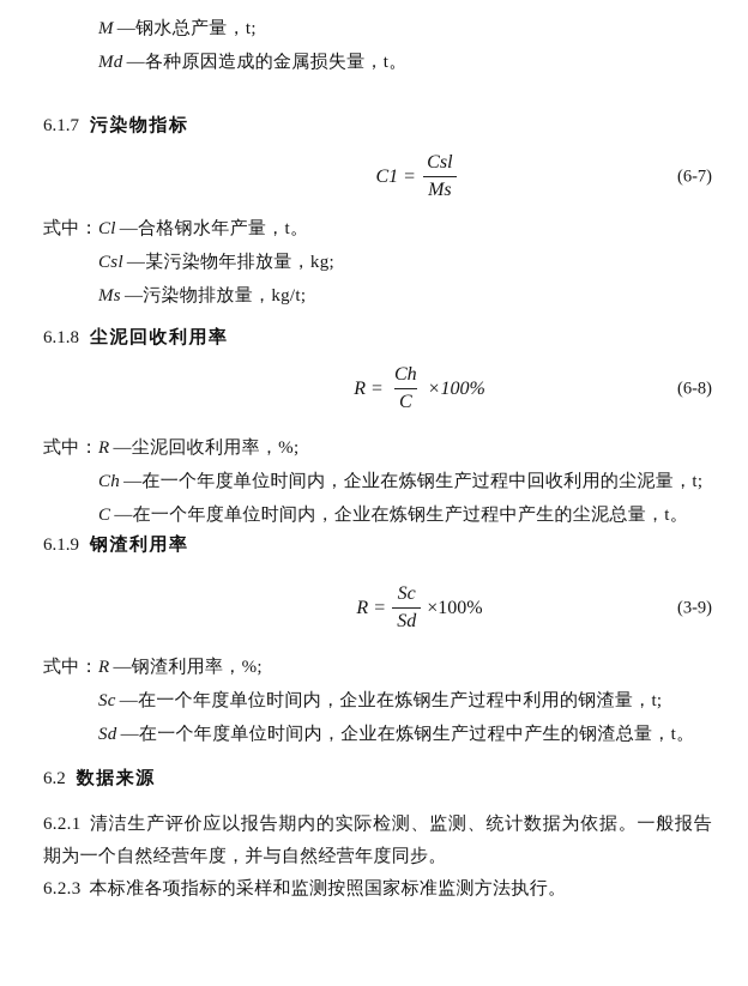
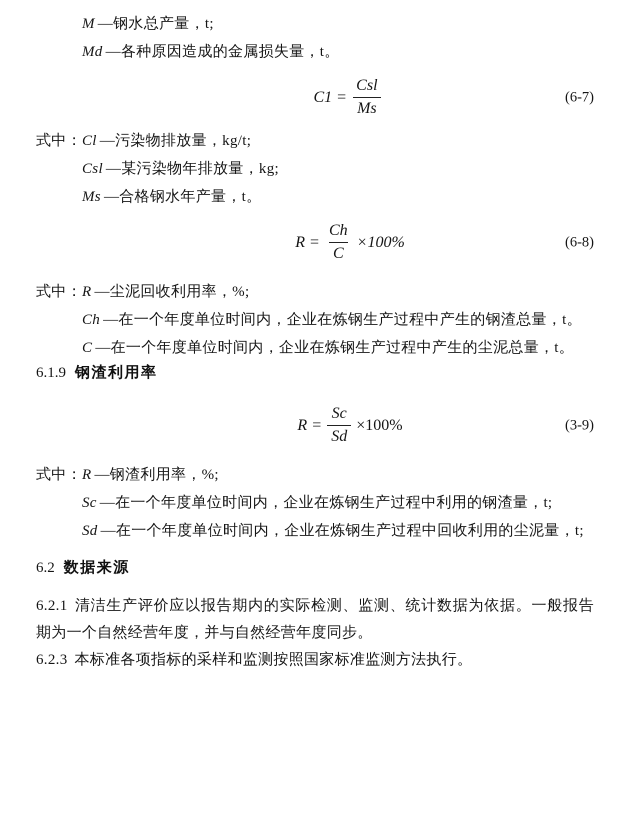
  M —钢水总产量，t;
  Md —各种原因造成的金属损失量，t。
- 6.1.7 污染物指标
  C1
  =
  Csl
  Ms
  (6-7)
  式中：
- Cl —合格钢水年产量，t。
+ Cl —污染物排放量，kg/t;
  Csl —某污染物年排放量，kg;
- Ms —污染物排放量，kg/t;
+ Ms —合格钢水年产量，t。
- 6.1.8 尘泥回收利用率
  R
  =
  Ch
  C
  ×100%
  (6-8)
  式中：
  R —尘泥回收利用率，%;
- Ch —在一个年度单位时间内，企业在炼钢生产过程中回收利用的尘泥量，t;
+ Ch —在一个年度单位时间内，企业在炼钢生产过程中产生的钢渣总量，t。
  C —在一个年度单位时间内，企业在炼钢生产过程中产生的尘泥总量，t。
  6.1.9 钢渣利用率
  R
  =
  Sc
  Sd
  ×100%
  (3-9)
  式中：
  R —钢渣利用率，%;
  Sc —在一个年度单位时间内，企业在炼钢生产过程中利用的钢渣量，t;
- Sd —在一个年度单位时间内，企业在炼钢生产过程中产生的钢渣总量，t。
+ Sd —在一个年度单位时间内，企业在炼钢生产过程中回收利用的尘泥量，t;
  6.2 数据来源
  6.2.1 清洁生产评价应以报告期内的实际检测、监测、统计数据为依据。一般报告期为一个自然经营年度，并与自然经营年度同步。
  6.2.3 本标准各项指标的采样和监测按照国家标准监测方法执行。
